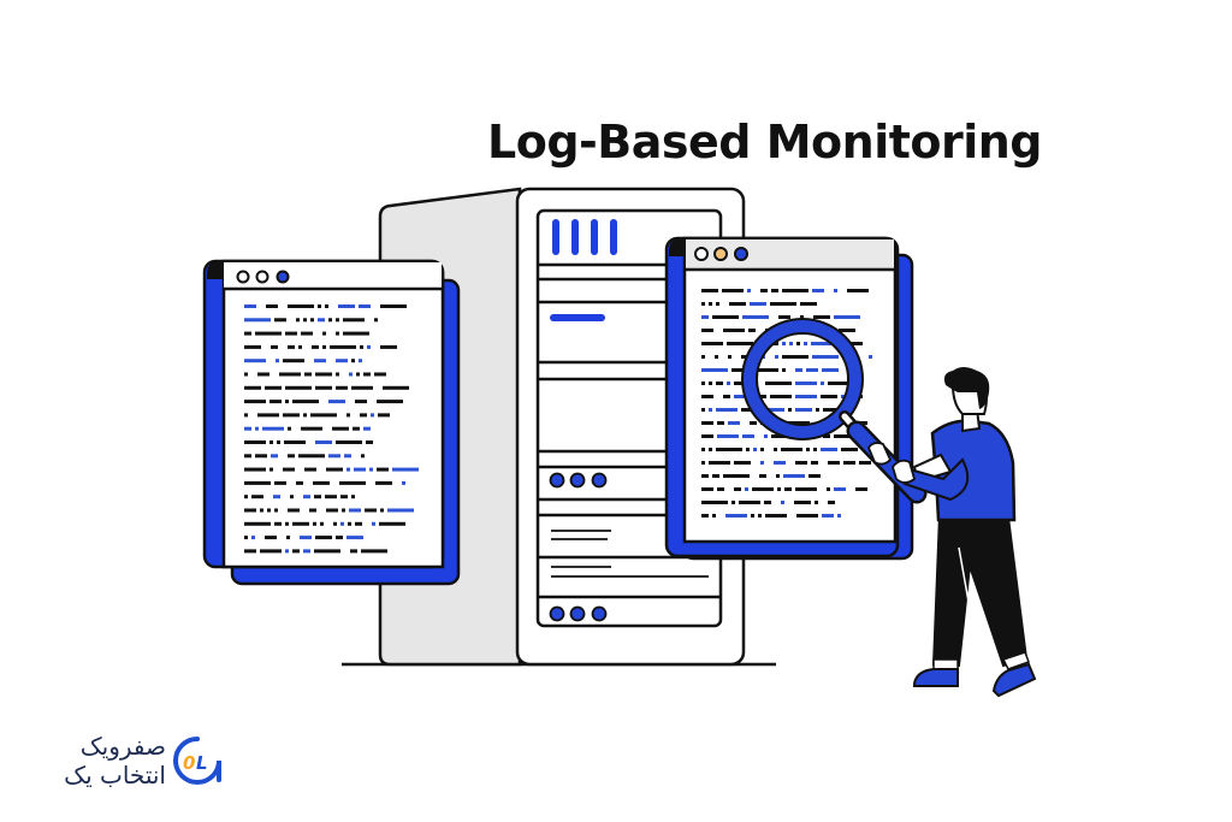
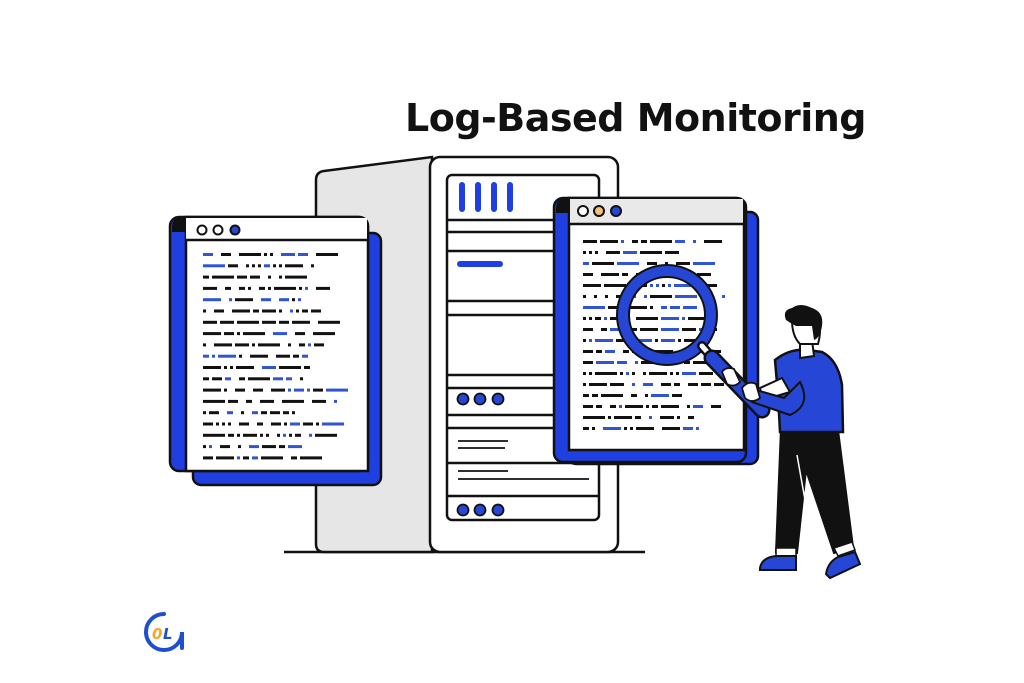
  Log-Based Monitoring
- صفرویک
- انتخاب یک
  0
  L
